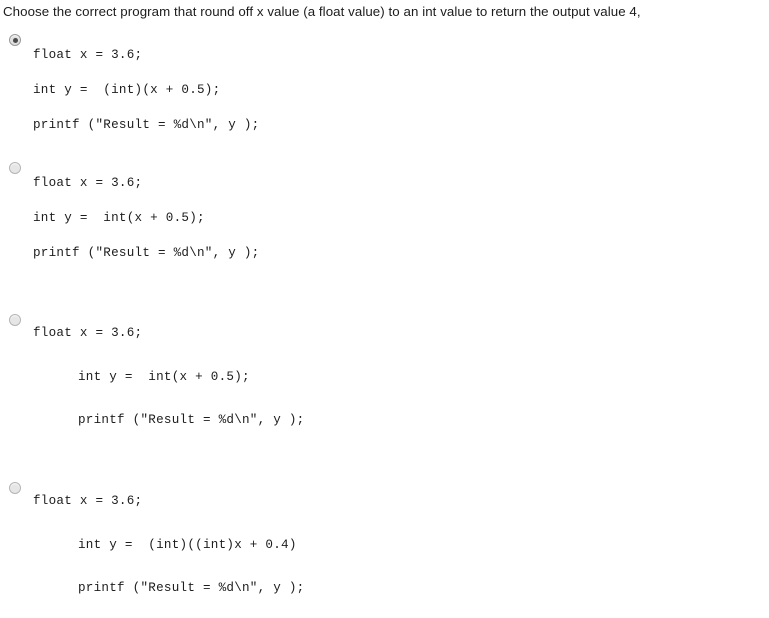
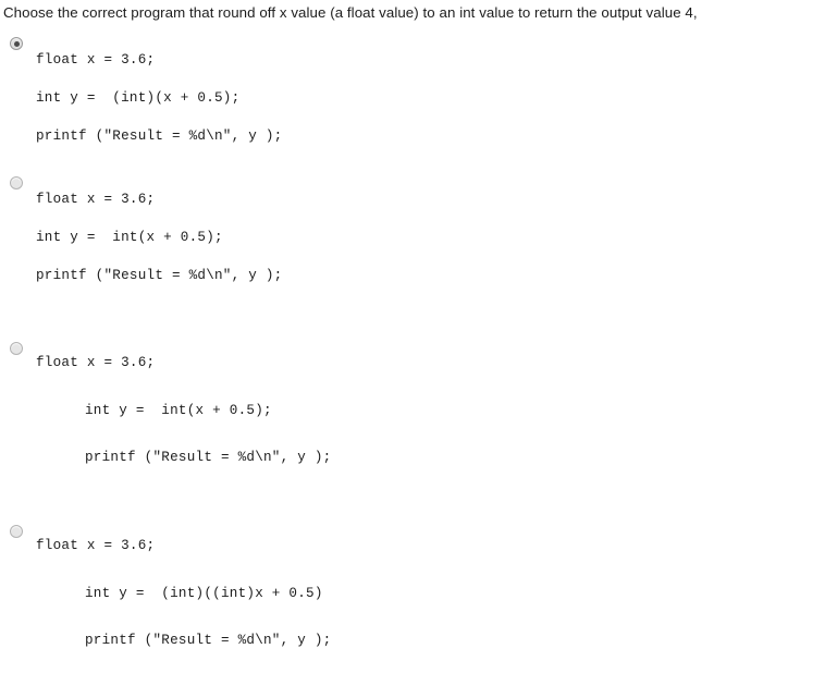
  Choose the correct program that round off x value (a float value) to an int value to return the output value 4,
  float x = 3.6;
  int y = (int)(x + 0.5);
  printf ("Result = %d\n", y );
  float x = 3.6;
  int y = int(x + 0.5);
  printf ("Result = %d\n", y );
  float x = 3.6;
  int y = int(x + 0.5);
  printf ("Result = %d\n", y );
  float x = 3.6;
- int y = (int)((int)x + 0.4)
+ int y = (int)((int)x + 0.5)
  printf ("Result = %d\n", y );
